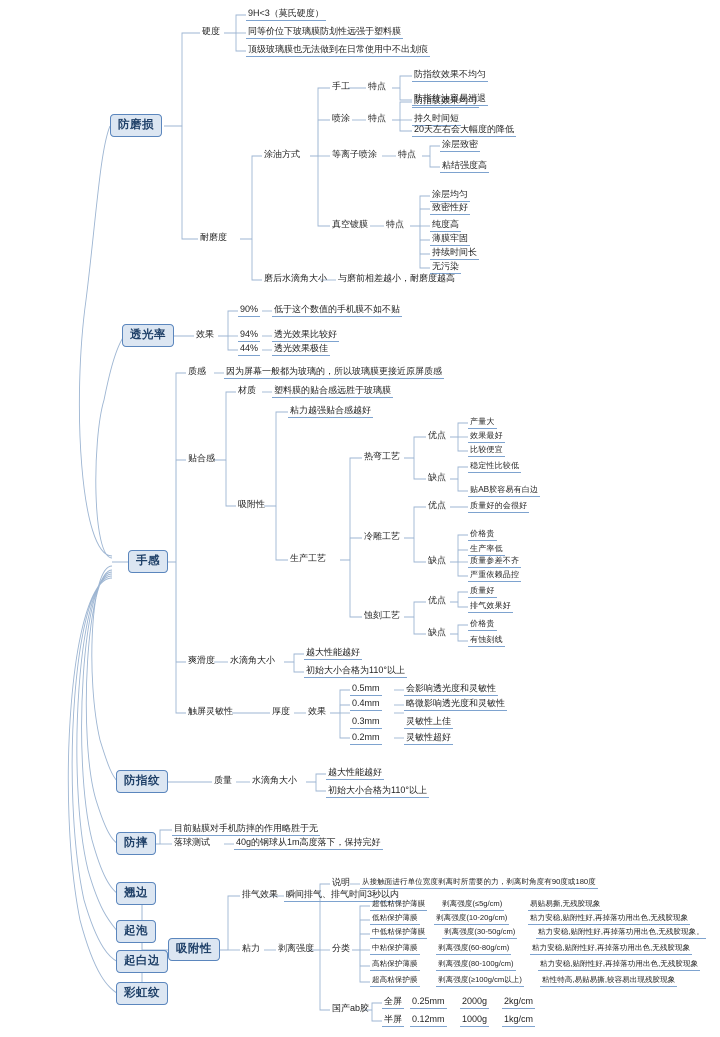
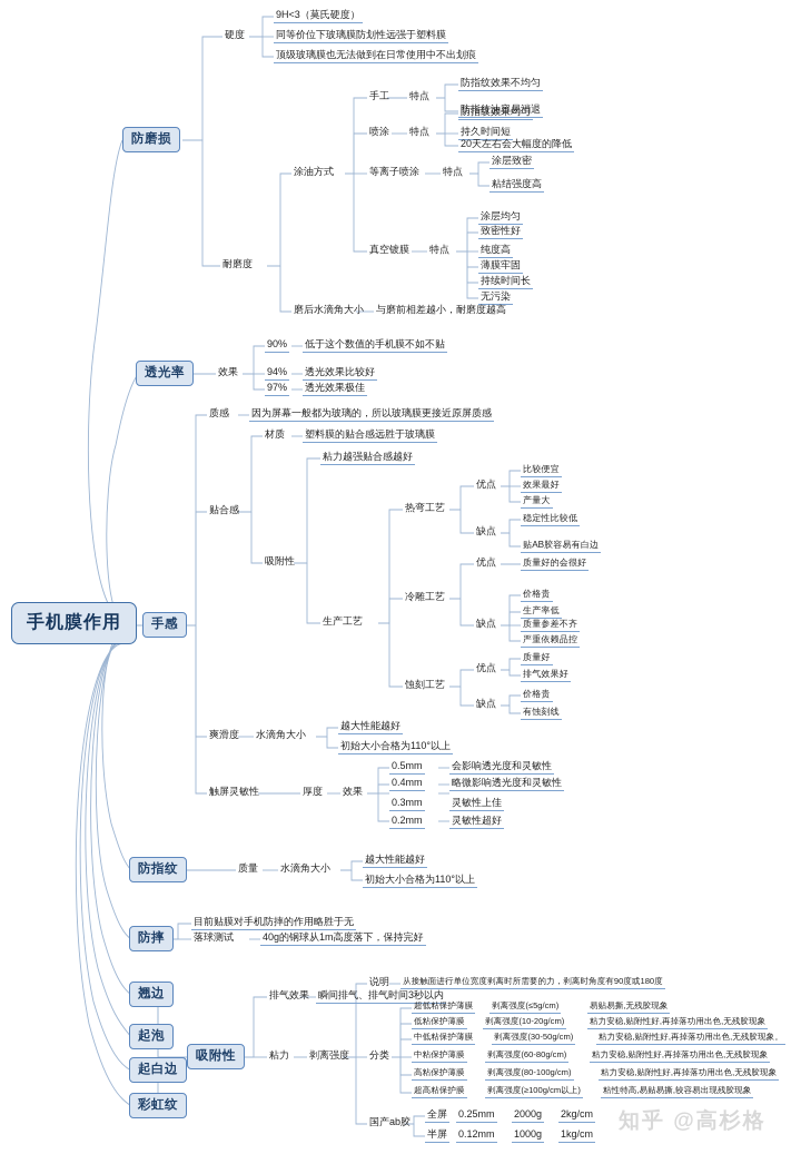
+ 手机膜作用
  防磨损
  透光率
  手感
  防指纹
  防摔
  翘边
  起泡
  起白边
  彩虹纹
  吸附性
  硬度
  9H<3（莫氏硬度）
  同等价位下玻璃膜防划性远强于塑料膜
  顶级玻璃膜也无法做到在日常使用中不出划痕
  耐磨度
  涂油方式
  手工
  特点
  防指纹效果不均匀
  防指纹油容易消退
  喷涂
  特点
  防指纹效果均匀
  持久时间短
  20天左右会大幅度的降低
  等离子喷涂
  特点
  涂层致密
  粘结强度高
  真空镀膜
  特点
  涂层均匀
  致密性好
  纯度高
  薄膜牢固
  持续时间长
  无污染
  磨后水滴角大小
  与磨前相差越小，耐磨度越高
  效果
  90%
  低于这个数值的手机膜不如不贴
  94%
  透光效果比较好
- 44%
+ 97%
  透光效果极佳
  质感
  因为屏幕一般都为玻璃的，所以玻璃膜更接近原屏质感
  贴合感
  材质
  塑料膜的贴合感远胜于玻璃膜
  吸附性
  粘力越强贴合感越好
  生产工艺
  热弯工艺
  优点
- 产量大
+ 比较便宜
  效果最好
- 比较便宜
+ 产量大
  缺点
  稳定性比较低
  贴AB胶容易有白边
  冷雕工艺
  优点
  质量好的会很好
  缺点
  价格贵
  生产率低
  质量参差不齐
  严重依赖品控
  蚀刻工艺
  优点
  质量好
  排气效果好
  缺点
  价格贵
  有蚀刻线
  爽滑度
  水滴角大小
  越大性能越好
  初始大小合格为110°以上
  触屏灵敏性
  厚度
  效果
  0.5mm
  会影响透光度和灵敏性
  0.4mm
  略微影响透光度和灵敏性
  0.3mm
  灵敏性上佳
  0.2mm
  灵敏性超好
  质量
  水滴角大小
  越大性能越好
  初始大小合格为110°以上
  目前贴膜对手机防摔的作用略胜于无
  落球测试
  40g的钢球从1m高度落下，保持完好
  排气效果
  瞬间排气、排气时间3秒以内
  粘力
  剥离强度
  说明
  从接触面进行单位宽度剥离时所需要的力，剥离时角度有90度或180度
  分类
  超低粘保护薄膜
  剥离强度(≤5g/cm)
  易贴易撕,无残胶现象
  低粘保护薄膜
  剥离强度(10-20g/cm)
  粘力安稳,贴附性好,再掉落功用出色,无残胶现象
  中低粘保护薄膜
  剥离强度(30-50g/cm)
  粘力安稳,贴附性好,再掉落功用出色,无残胶现象。
  中粘保护薄膜
  剥离强度(60-80g/cm)
  粘力安稳,贴附性好,再掉落功用出色,无残胶现象
  高粘保护薄膜
  剥离强度(80-100g/cm)
  粘力安稳,贴附性好,再掉落功用出色,无残胶现象
  超高粘保护膜
  剥离强度(≥100g/cm以上)
  粘性特高,易贴易撕,较容易出现残胶现象
  国产ab胶
  全屏
  0.25mm
  2000g
  2kg/cm
  半屏
  0.12mm
  1000g
  1kg/cm
+ 知乎 @高杉格
